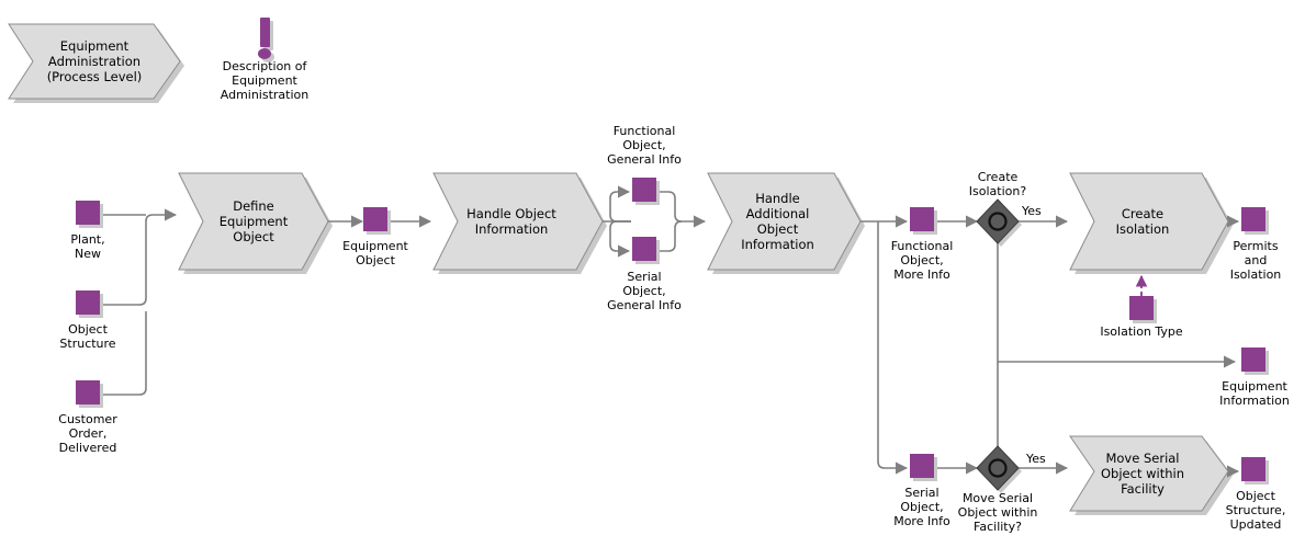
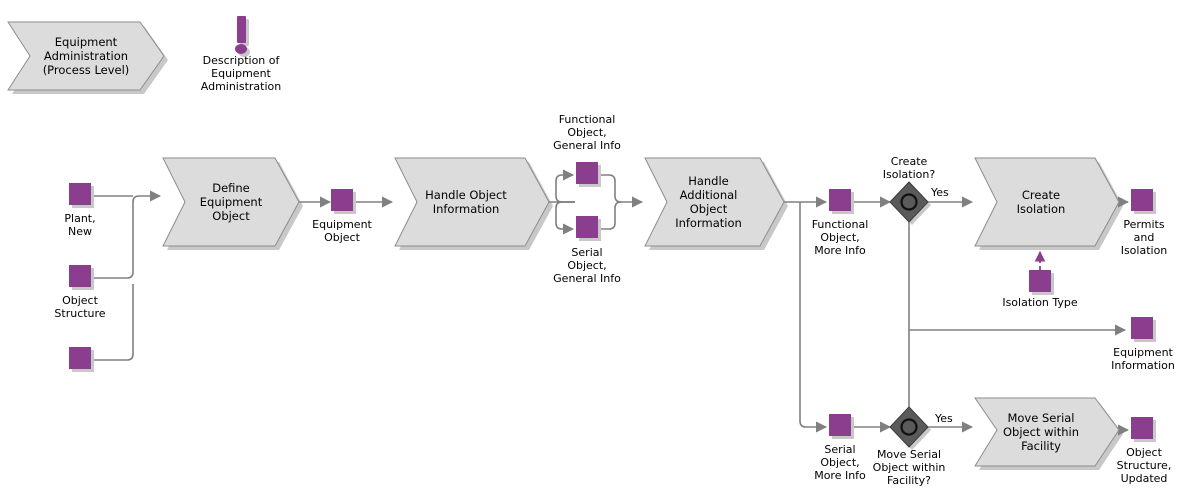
  Equipment
  Administration
  (Process Level)
  Description of
  Equipment
  Administration
  Define
  Equipment
  Object
  Handle Object
  Information
  Handle
  Additional
  Object
  Information
  Create
  Isolation
  Move Serial
  Object within
  Facility
  Plant,
  New
  Object
  Structure
- Customer
- Order,
- Delivered
  Equipment
  Object
  Functional
  Object,
  General Info
  Serial
  Object,
  General Info
  Functional
  Object,
  More Info
  Serial
  Object,
  More Info
  Isolation Type
  Permits
  and
  Isolation
  Equipment
  Information
  Object
  Structure,
  Updated
  Create
  Isolation?
  Yes
  Move Serial
  Object within
  Facility?
  Yes
